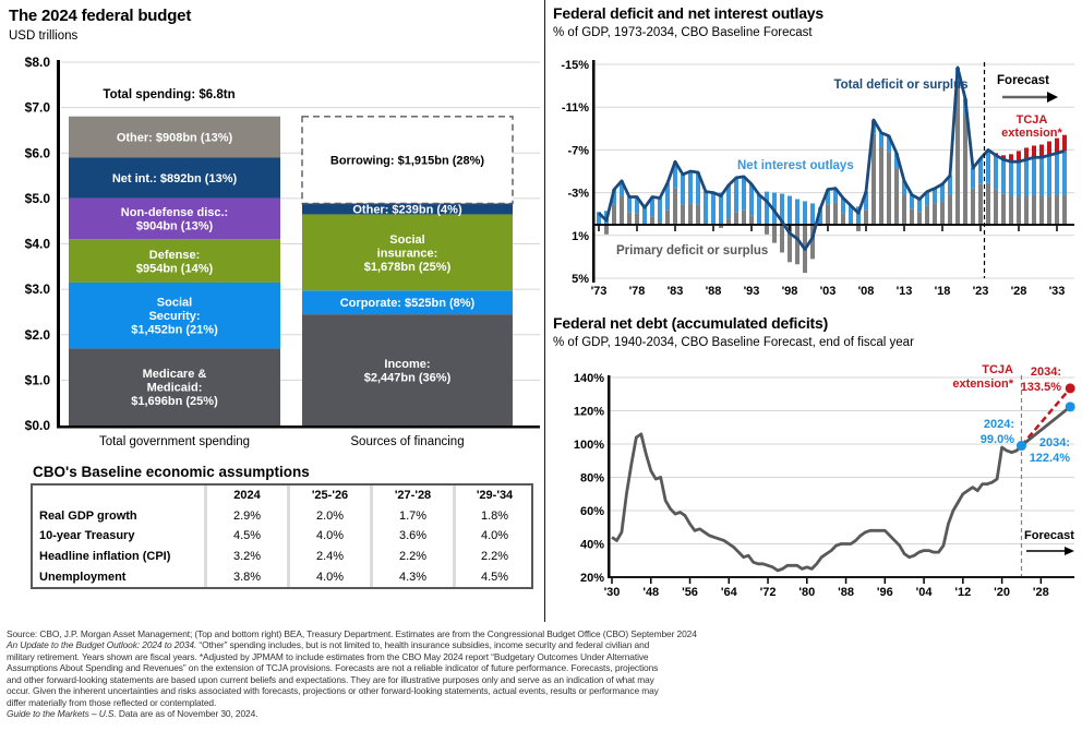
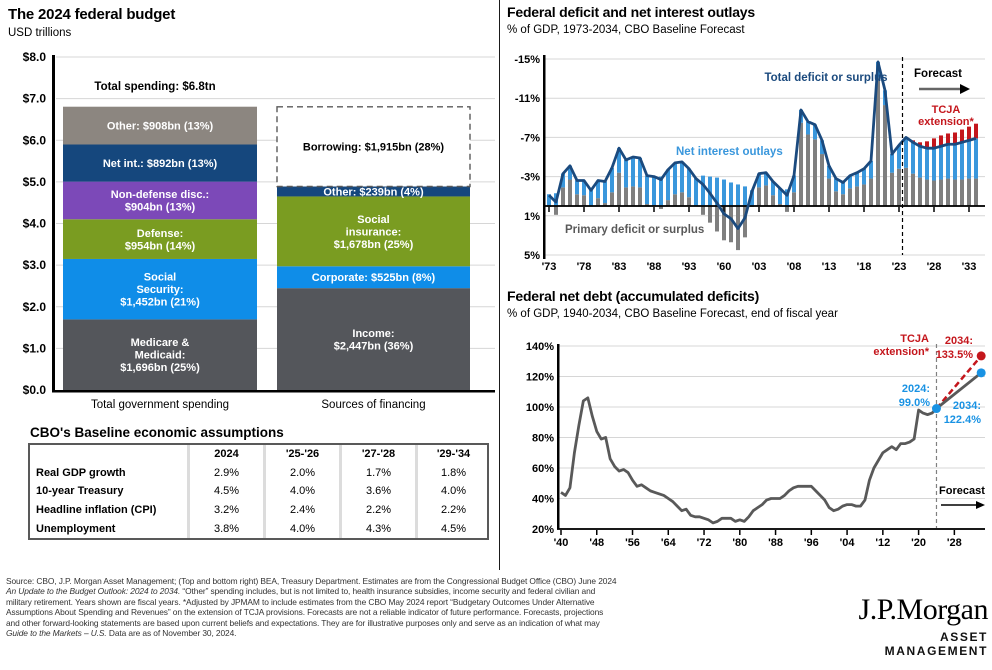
  The 2024 federal budget
  USD trillions
  $8.0
  $7.0
  $6.0
  $5.0
  $4.0
  $3.0
  $2.0
  $1.0
  $0.0
  Medicare &
  Medicaid:
  $1,696bn (25%)
  Social
  Security:
  $1,452bn (21%)
  Defense:
  $954bn (14%)
  Non-defense disc.:
  $904bn (13%)
  Net int.: $892bn (13%)
  Other: $908bn (13%)
  Income:
  $2,447bn (36%)
  Corporate: $525bn (8%)
  Social
  insurance:
  $1,678bn (25%)
  Other: $239bn (4%)
  Borrowing: $1,915bn (28%)
  Total spending: $6.8tn
  Total government spending
  Sources of financing
  CBO's Baseline economic assumptions
  2024
  '25-'26
  '27-'28
  '29-'34
  Real GDP growth
  2.9%
  2.0%
  1.7%
  1.8%
  10-year Treasury
  4.5%
  4.0%
  3.6%
  4.0%
  Headline inflation (CPI)
  3.2%
  2.4%
  2.2%
  2.2%
  Unemployment
  3.8%
  4.0%
  4.3%
  4.5%
  Federal deficit and net interest outlays
  % of GDP, 1973-2034, CBO Baseline Forecast
  -15%
  -11%
  -7%
  -3%
  1%
  5%
  '73
  '78
  '83
  '88
  '93
- '98
+ '60
  '03
  '08
  '13
  '18
  '23
  '28
  '33
  Total deficit or surplus
  Forecast
  TCJA
  extension*
  Net interest outlays
  Primary deficit or surplus
  Federal net debt (accumulated deficits)
  % of GDP, 1940-2034, CBO Baseline Forecast, end of fiscal year
  140%
  120%
  100%
  80%
  60%
  40%
  20%
- '30
+ '40
  '48
  '56
  '64
  '72
  '80
  '88
  '96
  '04
  '12
  '20
  '28
  TCJA
  extension*
  2034:
  133.5%
  2024:
  99.0%
  2034:
  122.4%
  Forecast
- Source: CBO, J.P. Morgan Asset Management; (Top and bottom right) BEA, Treasury Department. Estimates are from the Congressional Budget Office (CBO) September 2024
+ Source: CBO, J.P. Morgan Asset Management; (Top and bottom right) BEA, Treasury Department. Estimates are from the Congressional Budget Office (CBO) June 2024
  An Update to the Budget Outlook: 2024 to 2034. “Other” spending includes, but is not limited to, health insurance subsidies, income security and federal civilian and
  military retirement. Years shown are fiscal years. *Adjusted by JPMAM to include estimates from the CBO May 2024 report “Budgetary Outcomes Under Alternative
  Assumptions About Spending and Revenues” on the extension of TCJA provisions. Forecasts are not a reliable indicator of future performance. Forecasts, projections
  and other forward-looking statements are based upon current beliefs and expectations. They are for illustrative purposes only and serve as an indication of what may
- occur. Given the inherent uncertainties and risks associated with forecasts, projections or other forward-looking statements, actual events, results or performance may
- differ materially from those reflected or contemplated.
  Guide to the Markets – U.S. Data are as of November 30, 2024.
+ J.P.Morgan
+ ASSET MANAGEMENT
